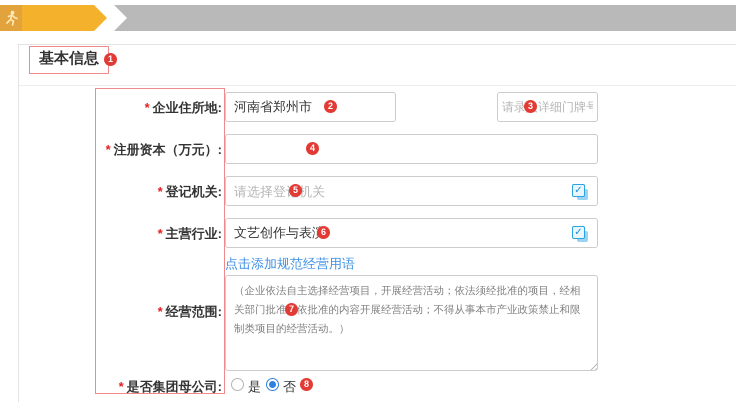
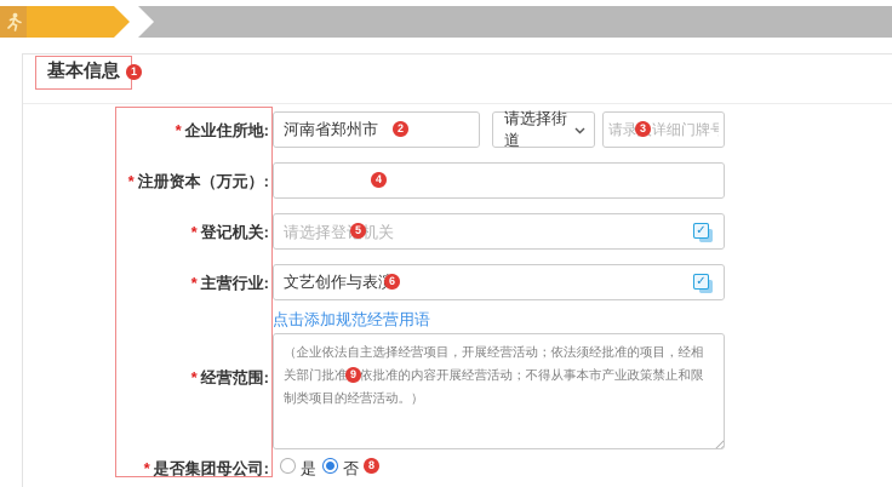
  基本信息
  1
  * 企业住所地:
  河南省郑州市
  2
+ 请选择街道
  请录详细门牌号
  3
  * 注册资本（万元）:
  4
  * 登记机关:
  请选择登机关
  5
  ✓
  * 主营行业:
  文艺创作与表
  6
  ✓
  * 经营范围:
  点击添加规范经营用语
- 7
+ 9
  * 是否集团母公司:
  是
  否
  8
